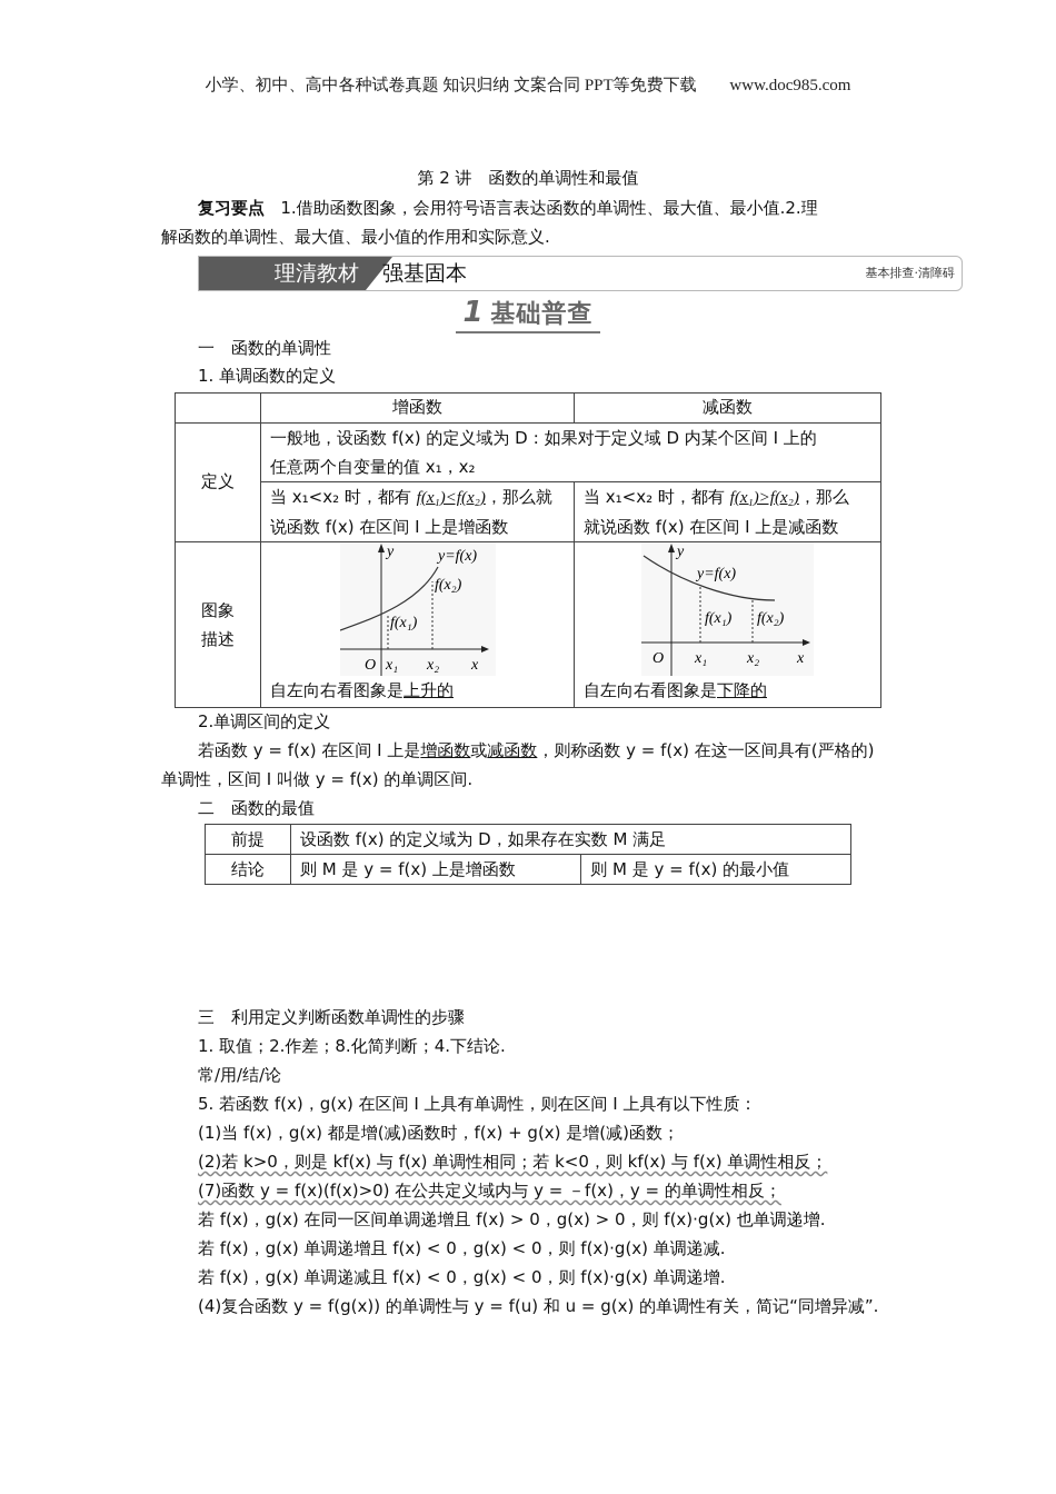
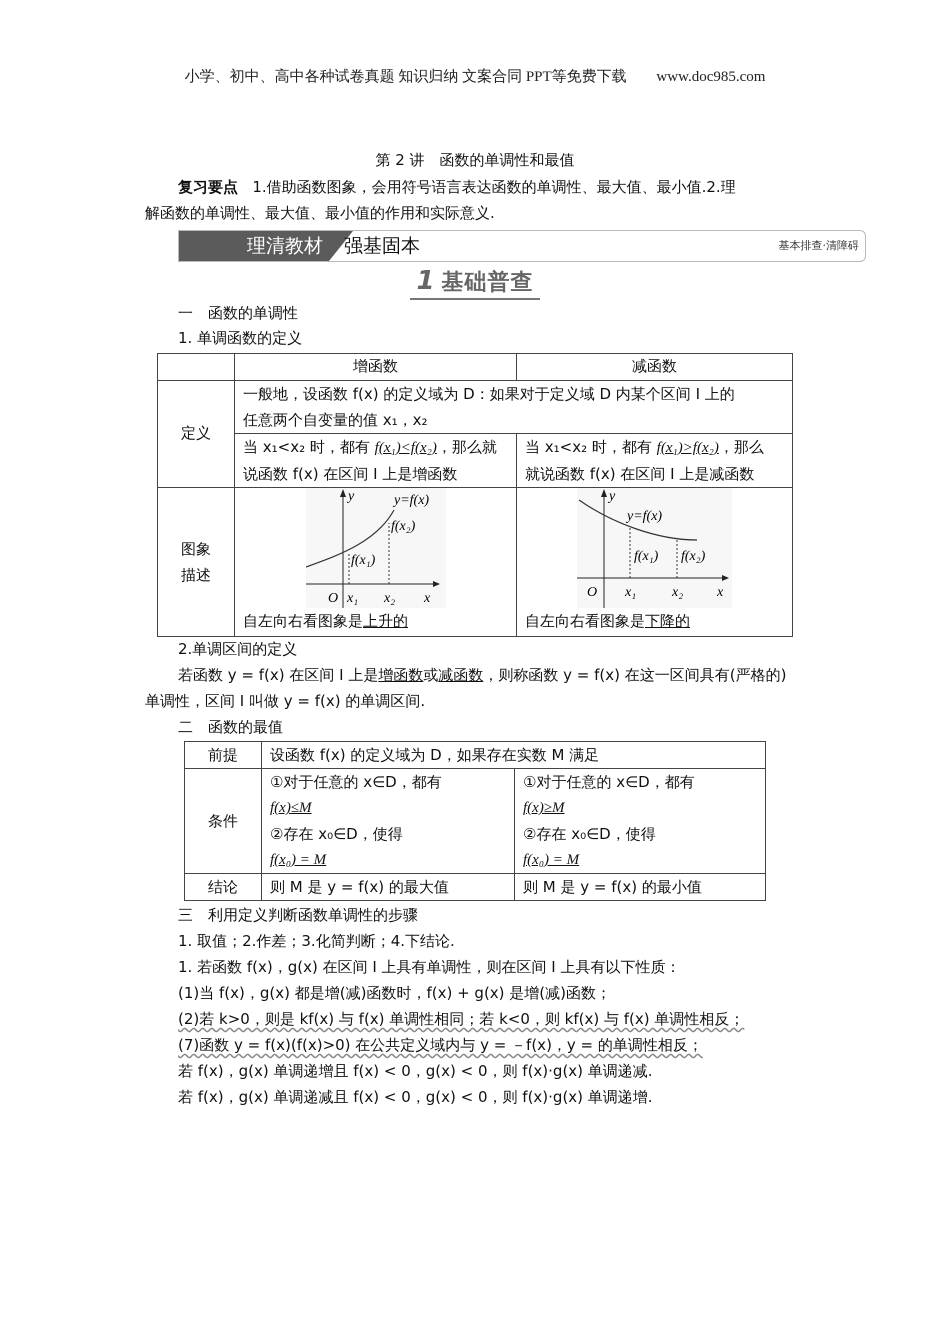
  小学、初中、高中各种试卷真题 知识归纳 文案合同 PPT等免费下载 www.doc985.com
  第 2 讲 函数的单调性和最值
  复习要点 1.借助函数图象，会用符号语言表达函数的单调性、最大值、最小值.2.理
  解函数的单调性、最大值、最小值的作用和实际意义.
  理清教材
  强基固本
  基本排查·清障碍
  1 基础普查
  一 函数的单调性
  1. 单调函数的定义
  	增函数	减函数
  定义	一般地，设函数 f(x) 的定义域为 D：如果对于定义域 D 内某个区间 I 上的 任意两个自变量的值 x₁，x₂
  当 x₁<x₂ 时，都有 f(x₁)<f(x₂)，那么就 说函数 f(x) 在区间 I 上是增函数	当 x₁<x₂ 时，都有 f(x₁)>f(x₂)，那么 就说函数 f(x) 在区间 I 上是减函数
  图象 描述	y y=f(x) f(x₂) f(x₁) O x₁ x₂ x 自左向右看图象是上升的	y y=f(x) f(x₁) f(x₂) O x₁ x₂ x 自左向右看图象是下降的
  2.单调区间的定义
  若函数 y = f(x) 在区间 I 上是增函数或减函数，则称函数 y = f(x) 在这一区间具有(严格的)
  单调性，区间 I 叫做 y = f(x) 的单调区间.
  二 函数的最值
  前提	设函数 f(x) 的定义域为 D，如果存在实数 M 满足
+ 条件	①对于任意的 x∈D，都有 f(x)≤M ②存在 x₀∈D，使得 f(x₀) = M	①对于任意的 x∈D，都有 f(x)≥M ②存在 x₀∈D，使得 f(x₀) = M
- 结论	则 M 是 y = f(x) 上是增函数	则 M 是 y = f(x) 的最小值
+ 结论	则 M 是 y = f(x) 的最大值	则 M 是 y = f(x) 的最小值
  三 利用定义判断函数单调性的步骤
- 1. 取值；2.作差；8.化简判断；4.下结论.
+ 1. 取值；2.作差；3.化简判断；4.下结论.
- 常/用/结/论
- 5. 若函数 f(x)，g(x) 在区间 I 上具有单调性，则在区间 I 上具有以下性质：
+ 1. 若函数 f(x)，g(x) 在区间 I 上具有单调性，则在区间 I 上具有以下性质：
  (1)当 f(x)，g(x) 都是增(减)函数时，f(x) + g(x) 是增(减)函数；
  (2)若 k>0，则是 kf(x) 与 f(x) 单调性相同；若 k<0，则 kf(x) 与 f(x) 单调性相反；
  (7)函数 y = f(x)(f(x)>0) 在公共定义域内与 y = －f(x)，y = 的单调性相反；
- 若 f(x)，g(x) 在同一区间单调递增且 f(x) > 0，g(x) > 0，则 f(x)·g(x) 也单调递增.
  若 f(x)，g(x) 单调递增且 f(x) < 0，g(x) < 0，则 f(x)·g(x) 单调递减.
  若 f(x)，g(x) 单调递减且 f(x) < 0，g(x) < 0，则 f(x)·g(x) 单调递增.
- (4)复合函数 y = f(g(x)) 的单调性与 y = f(u) 和 u = g(x) 的单调性有关，简记“同增异减”.
